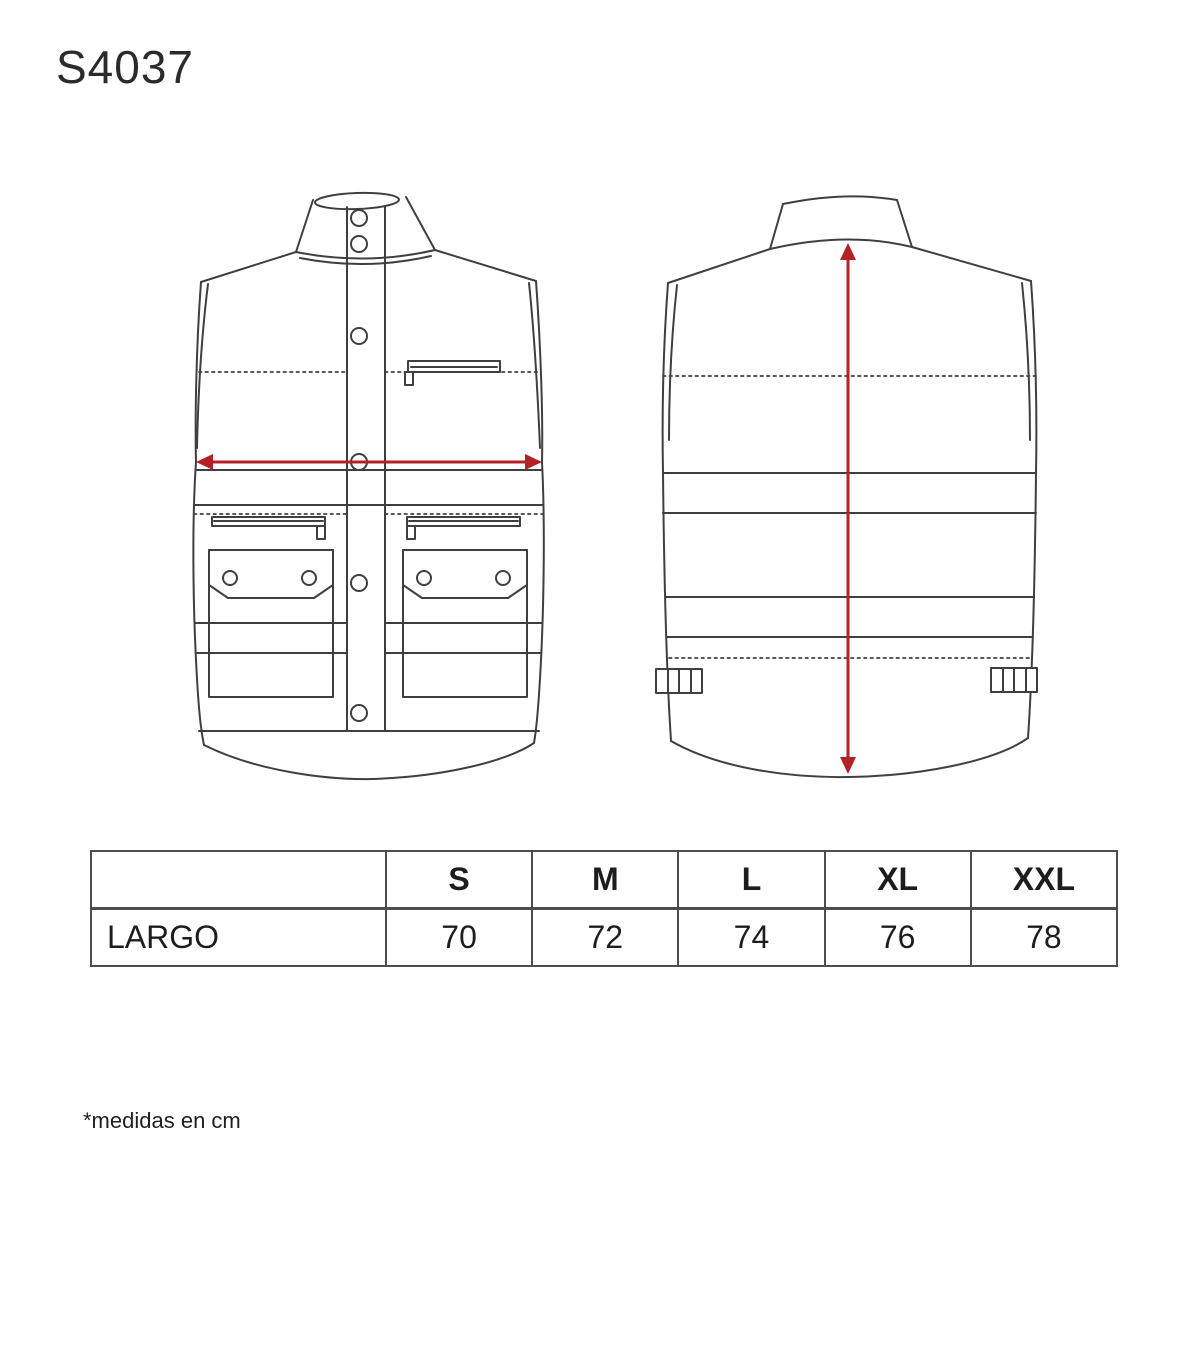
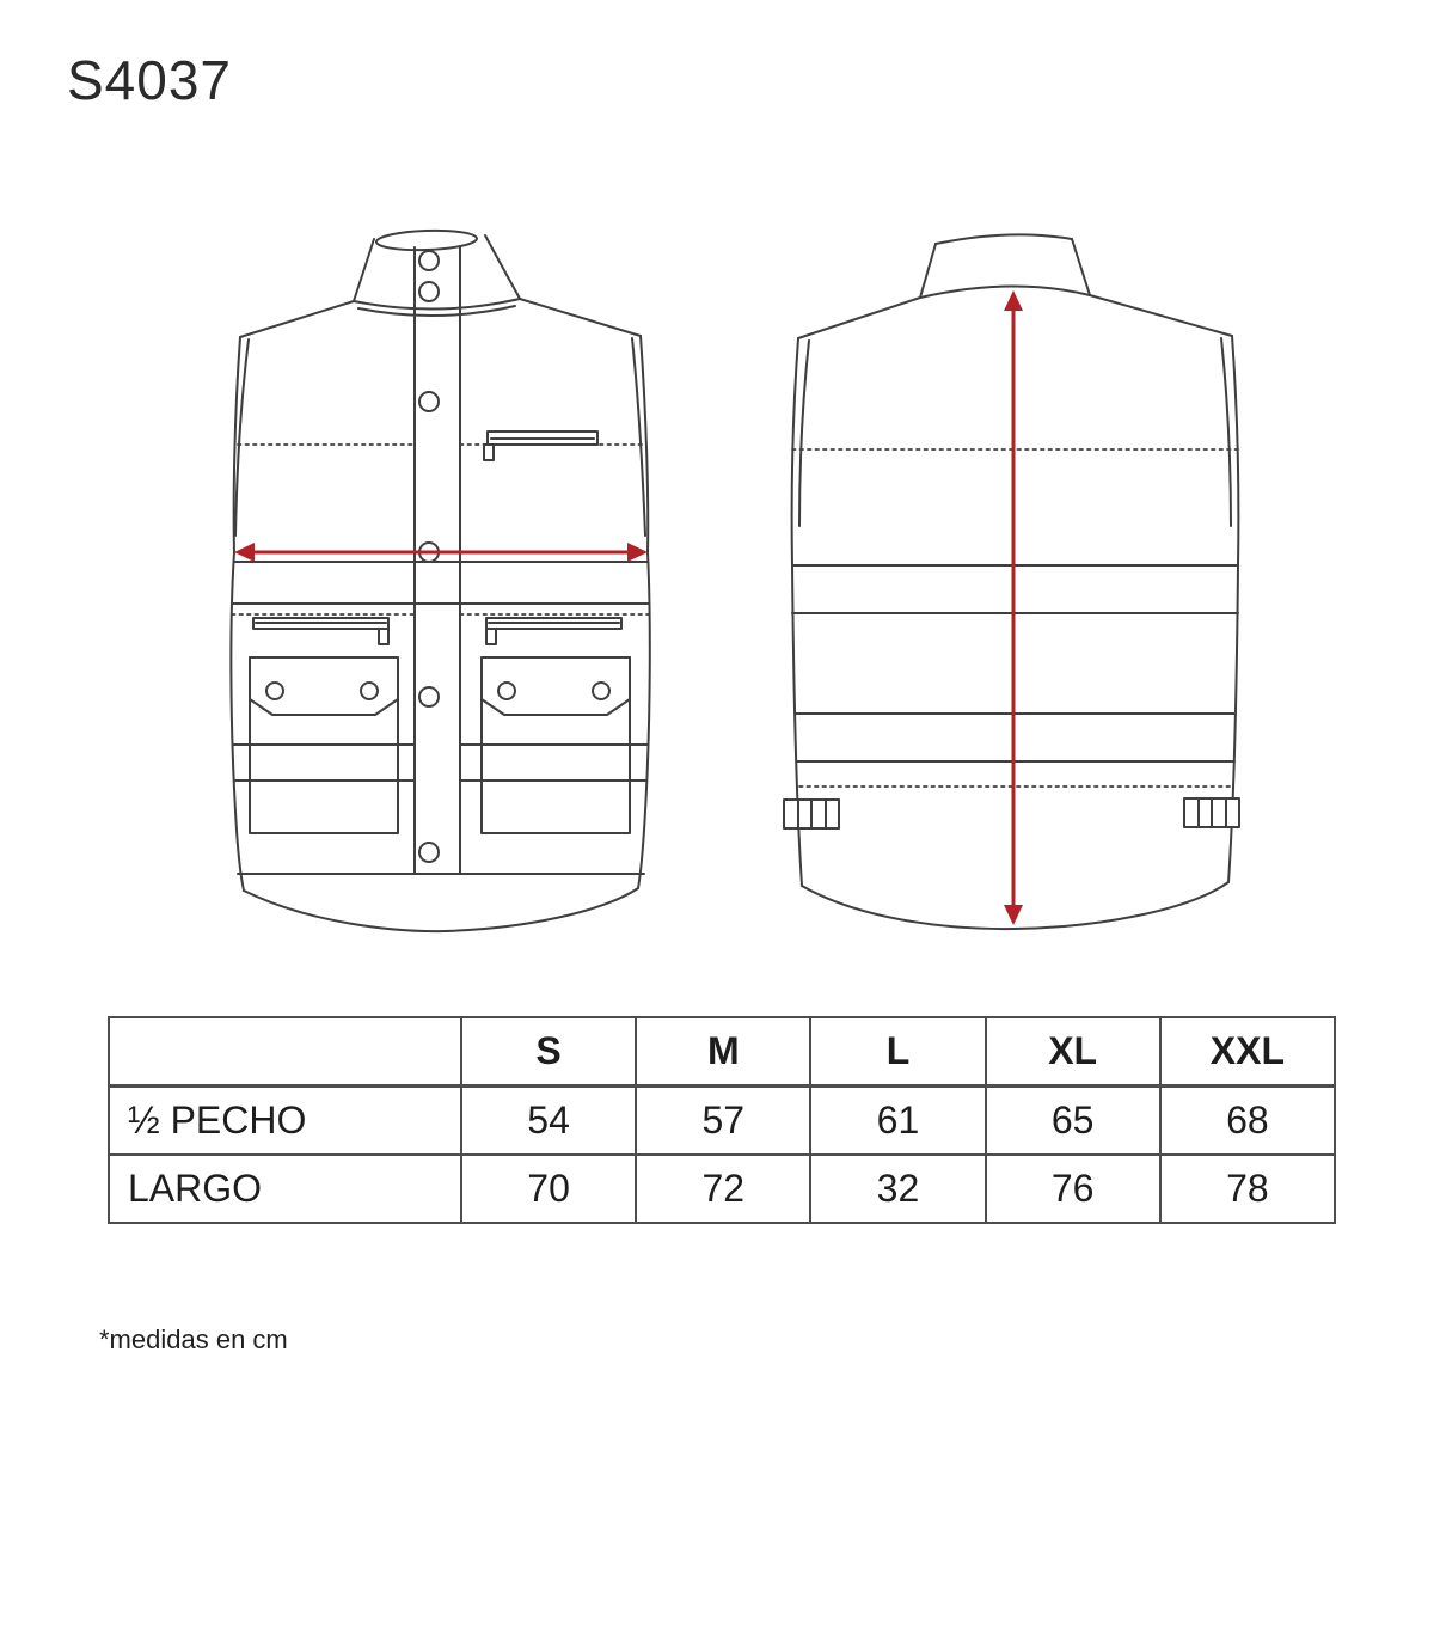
  S4037
  	S	M	L	XL	XXL
+ ½ PECHO	54	57	61	65	68
- LARGO	70	72	74	76	78
+ LARGO	70	72	32	76	78
  *medidas en cm
